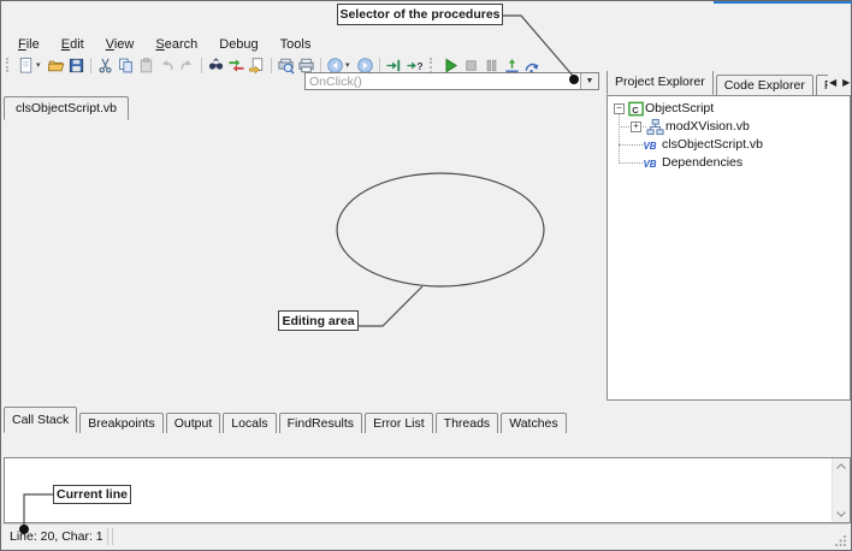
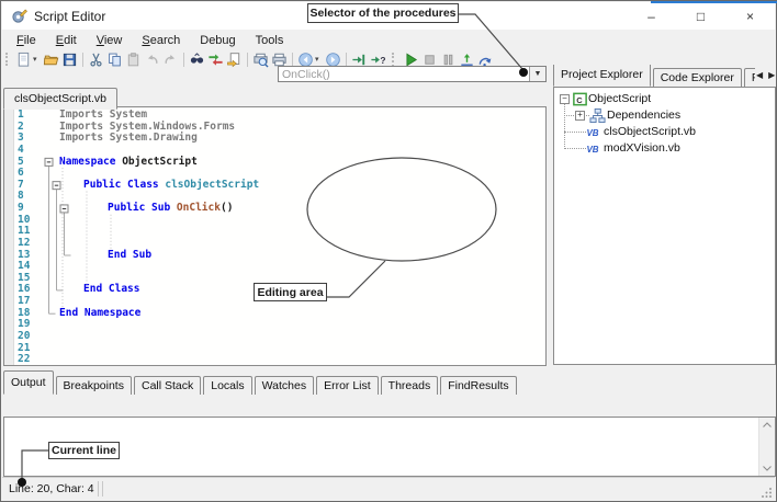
+ Script Editor
+ –
+ □
+ ×
  File
  Edit
  View
  Search
  Debug
  Tools
  ?
  OnClick()
  clsObjectScript.vb
+ 1
+ Imports System
+ 2
+ Imports System.Windows.Forms
+ 3
+ Imports System.Drawing
+ 4
+ 5
+ Namespace ObjectScript
+ 6
+ 7
+ Public Class clsObjectScript
+ 8
+ 9
+ Public Sub OnClick()
+ 10
+ 11
+ 12
+ 13
+ End Sub
+ 14
+ 15
+ 16
+ End Class
+ 17
+ 18
+ End Namespace
+ 19
+ 20
+ 21
+ 22
  Project Explorer
  Code Explorer
  ◀
  ▶
  −
  C
  ObjectScript
  +
- modXVision.vb
+ Dependencies
  VB
  clsObjectScript.vb
  VB
- Dependencies
+ modXVision.vb
- Call Stack
+ Output
  Breakpoints
- Output
+ Call Stack
  Locals
- FindResults
+ Watches
  Error List
  Threads
- Watches
+ FindResults
- Line: 20, Char: 1
+ Line: 20, Char: 4
  Selector of the procedures
  Editing area
  Current line
